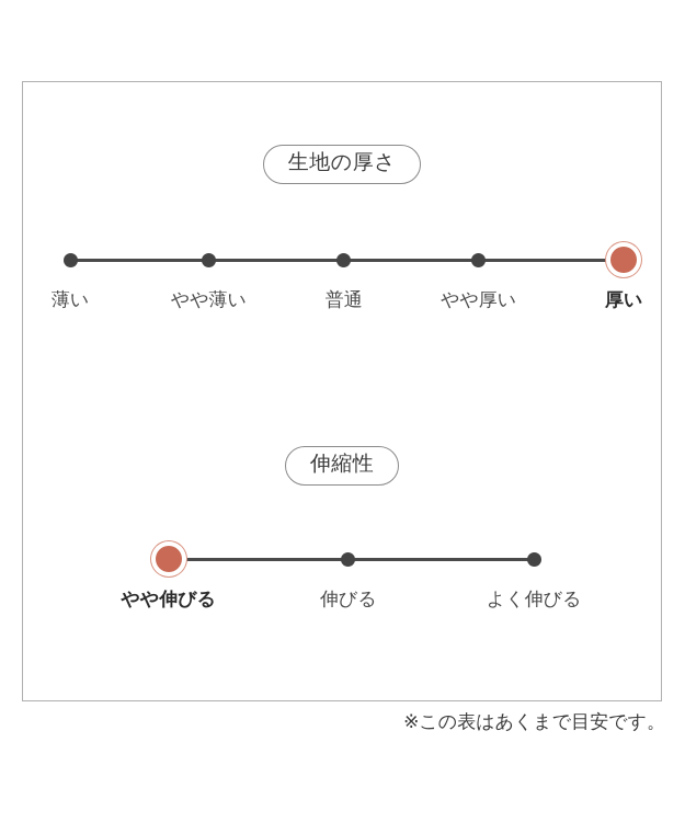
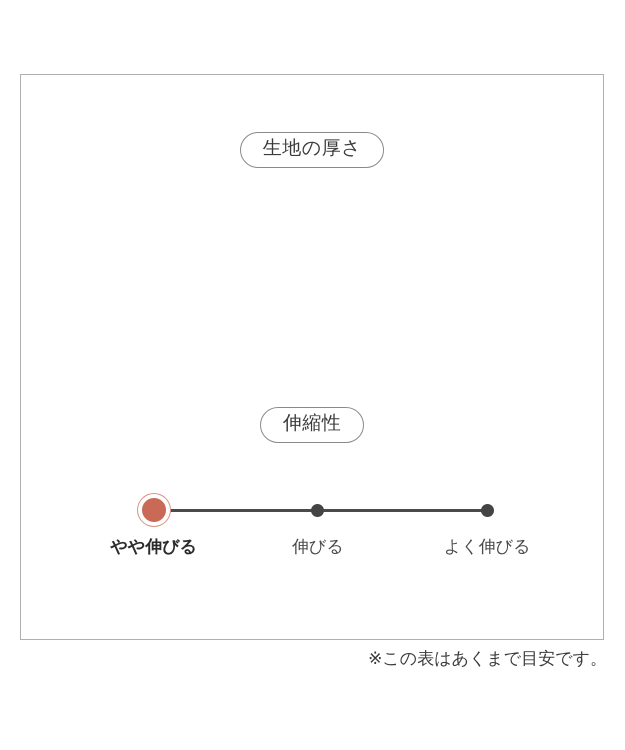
  生地の厚さ
- 薄い
- やや薄い
- 普通
- やや厚い
- 厚い
  伸縮性
  やや伸びる
  伸びる
  よく伸びる
  ※この表はあくまで目安です。
